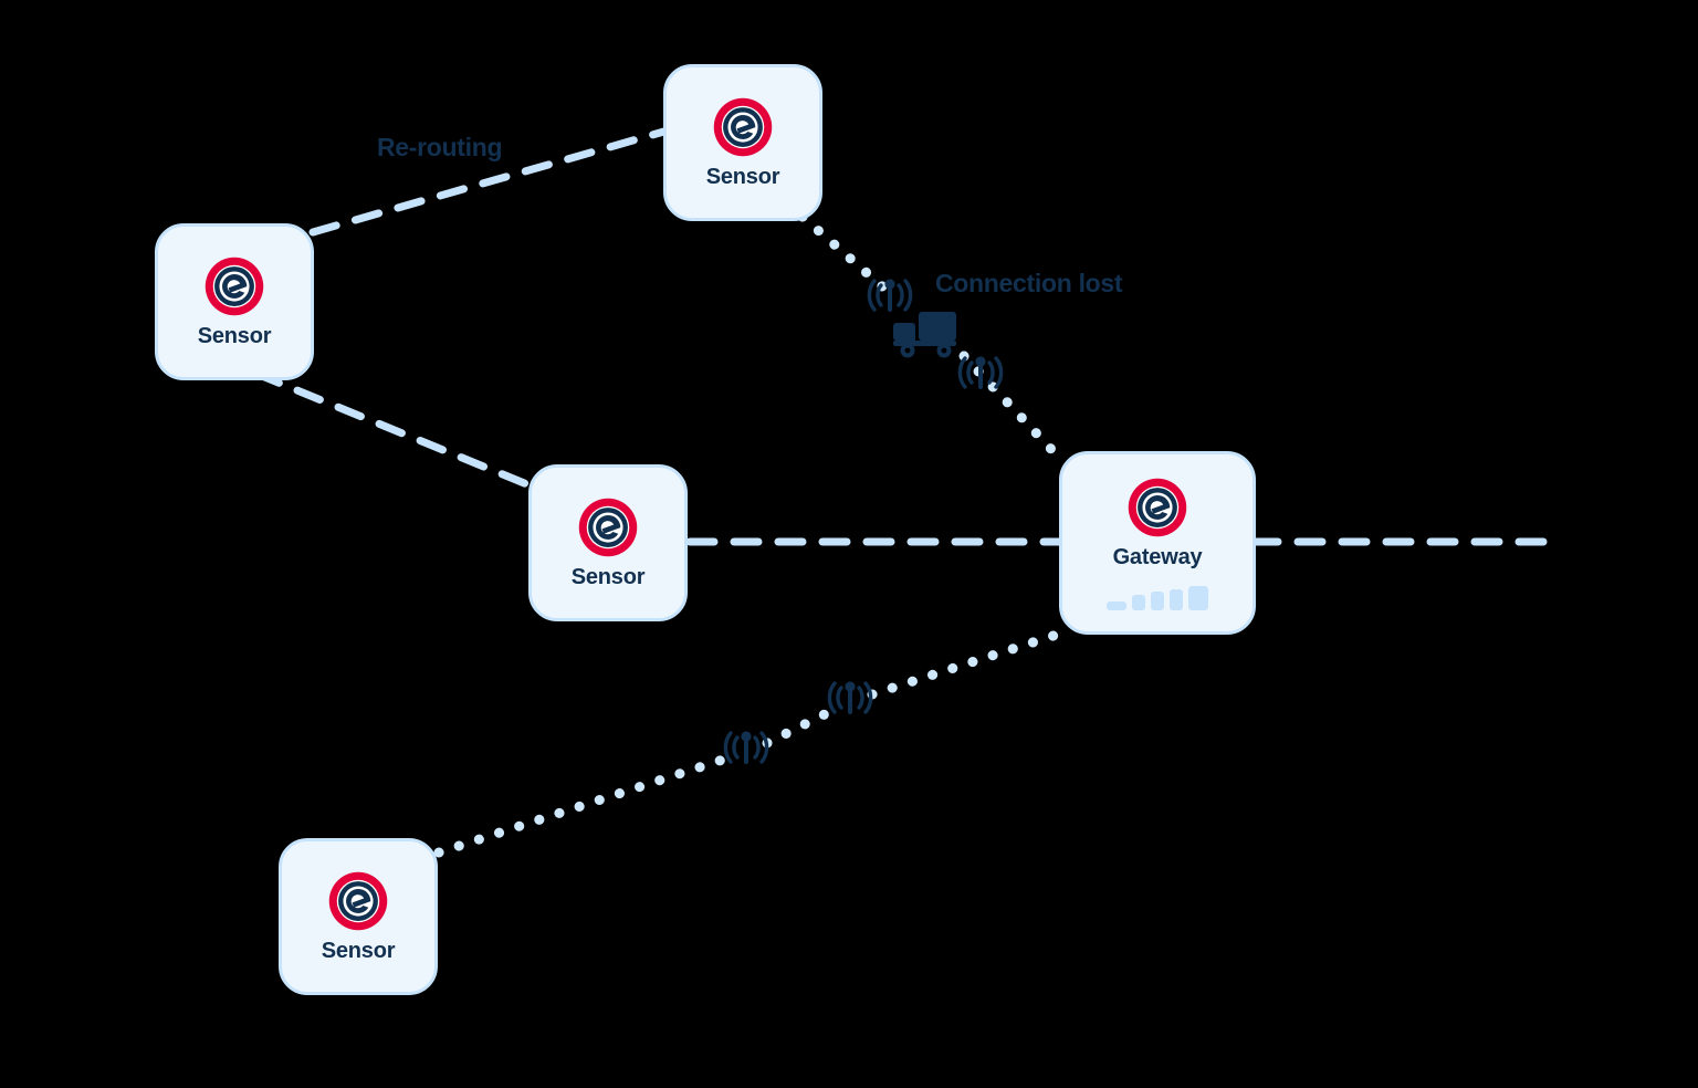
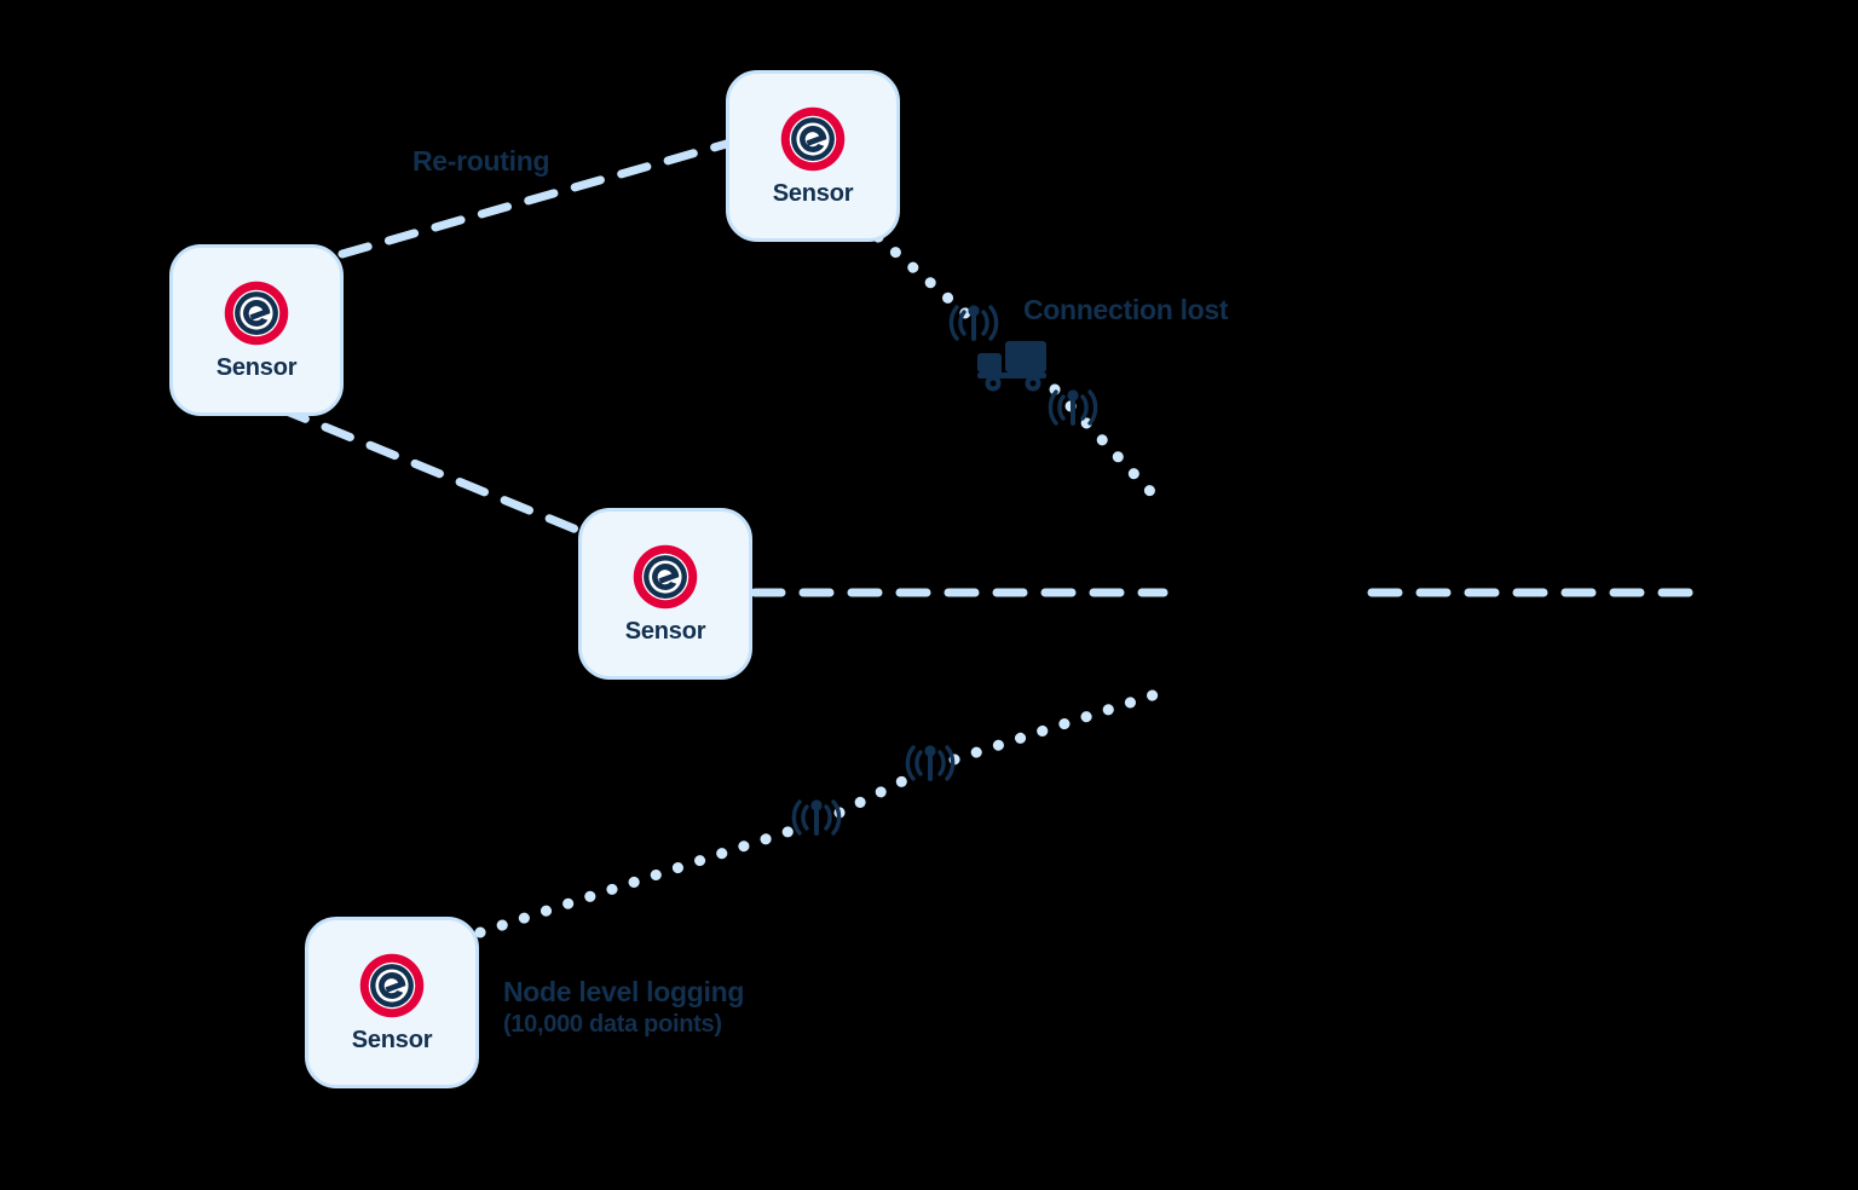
  Sensor
  Sensor
  Sensor
  Sensor
- Gateway
  Re-routing
  Connection lost
+ Node level logging
+ (10,000 data points)
